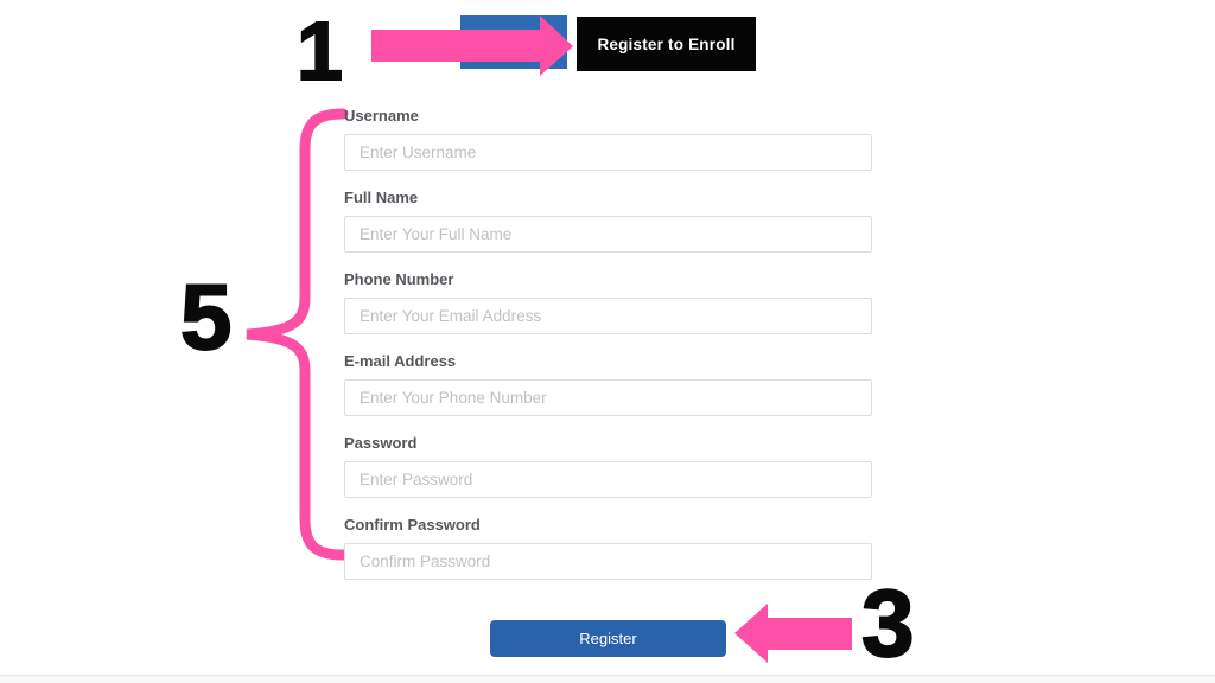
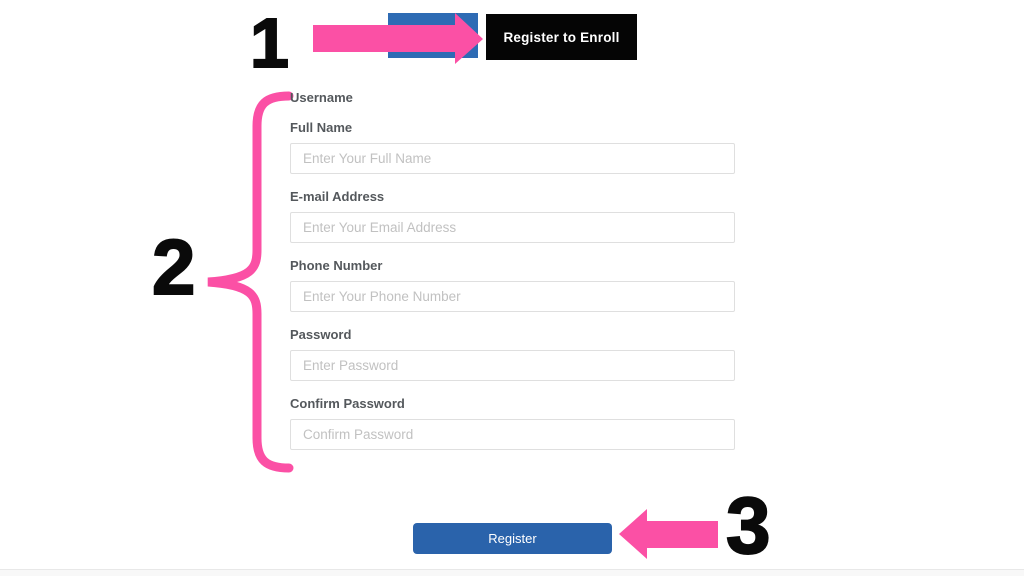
  Register to Enroll
  1
- 5
+ 2
  3
  Username
- Enter Username
  Full Name
  Enter Your Full Name
- Phone Number
+ E-mail Address
  Enter Your Email Address
- E-mail Address
+ Phone Number
  Enter Your Phone Number
  Password
  Enter Password
  Confirm Password
  Confirm Password
  Register
